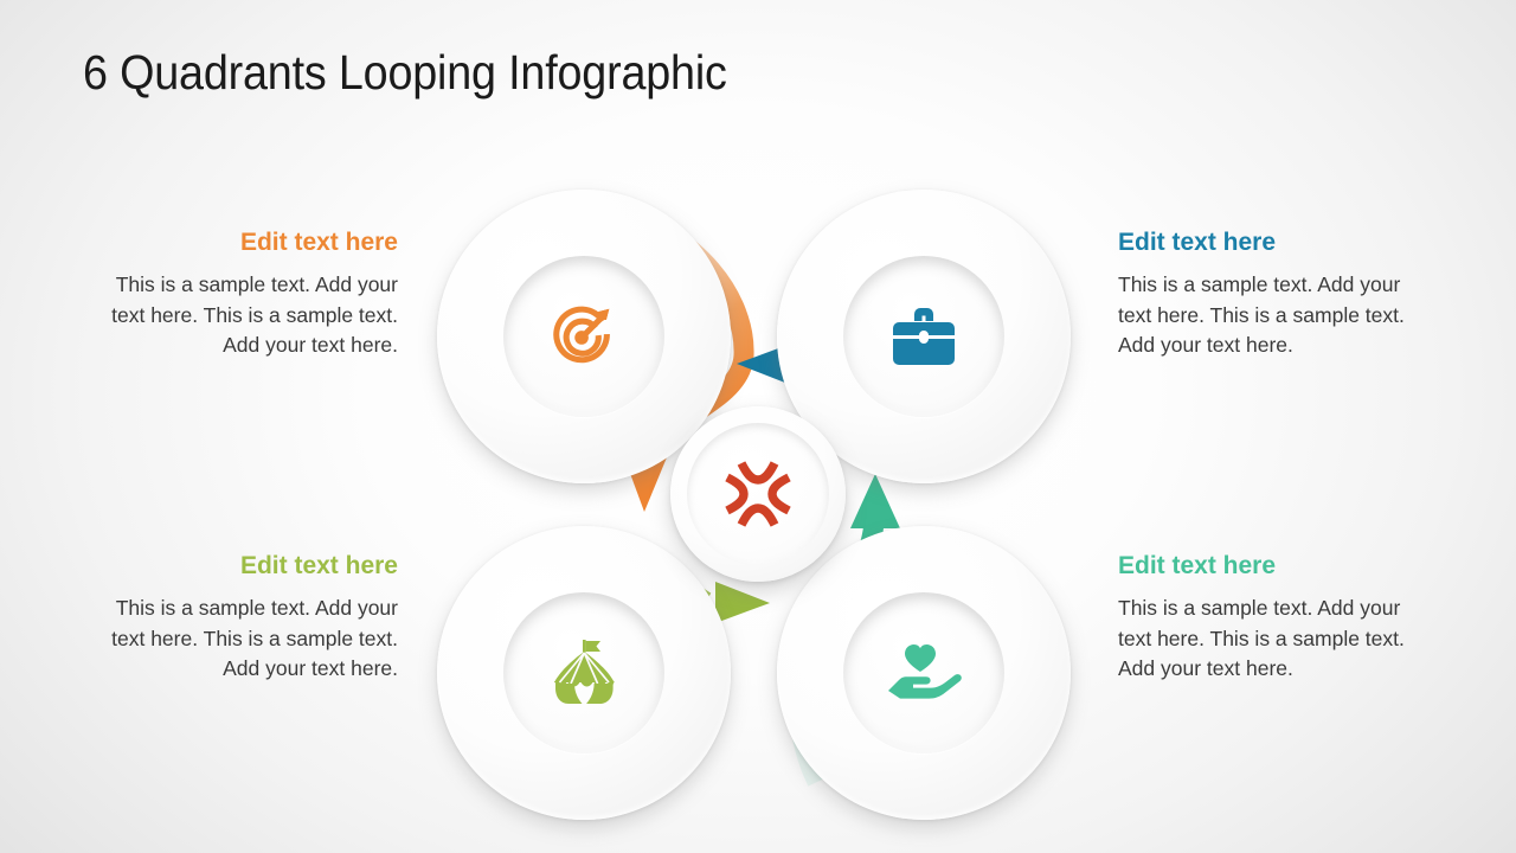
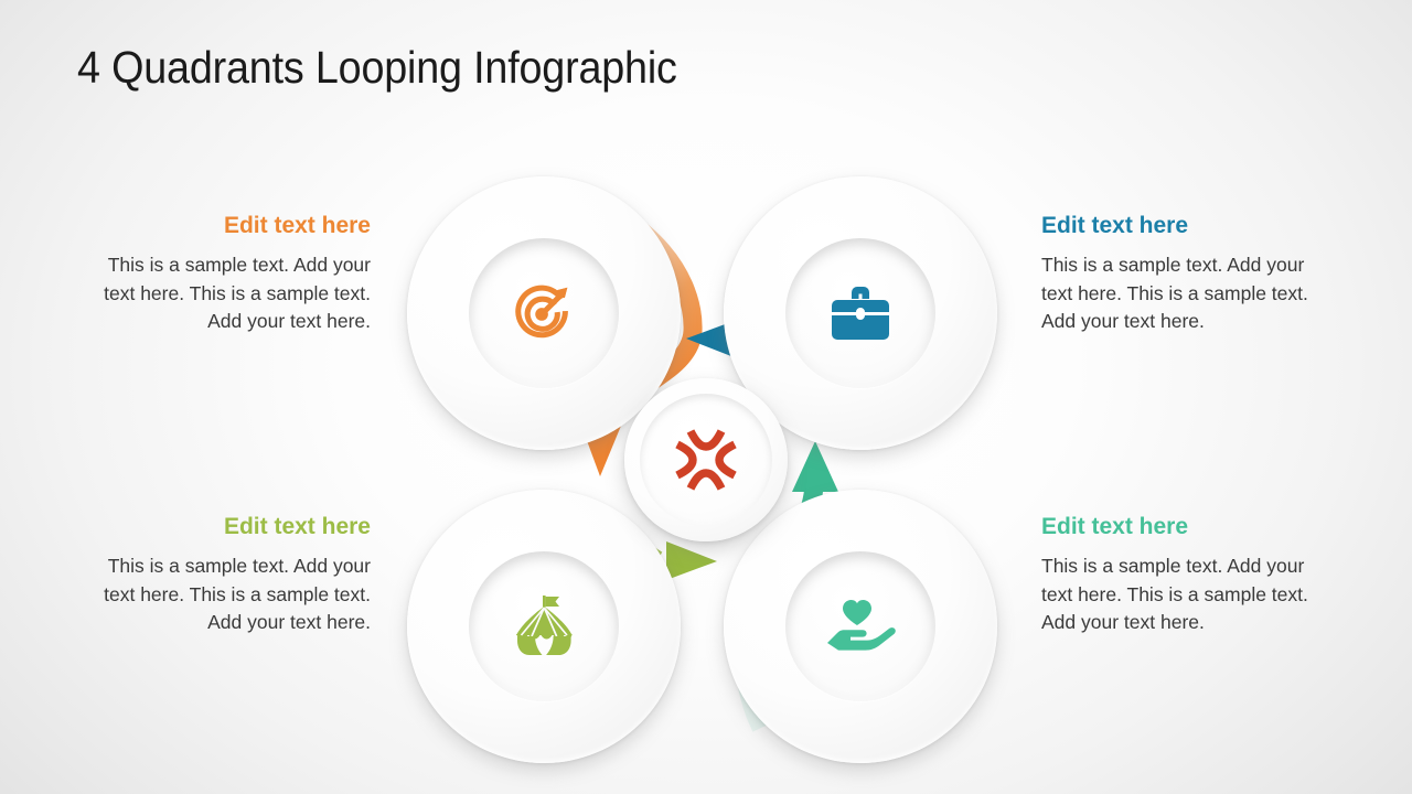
- 6 Quadrants Looping Infographic
+ 4 Quadrants Looping Infographic
  Edit text here
  This is a sample text. Add your text here. This is a sample text. Add your text here.
  Edit text here
  This is a sample text. Add your text here. This is a sample text. Add your text here.
  Edit text here
  This is a sample text. Add your text here. This is a sample text. Add your text here.
  Edit text here
  This is a sample text. Add your text here. This is a sample text. Add your text here.
